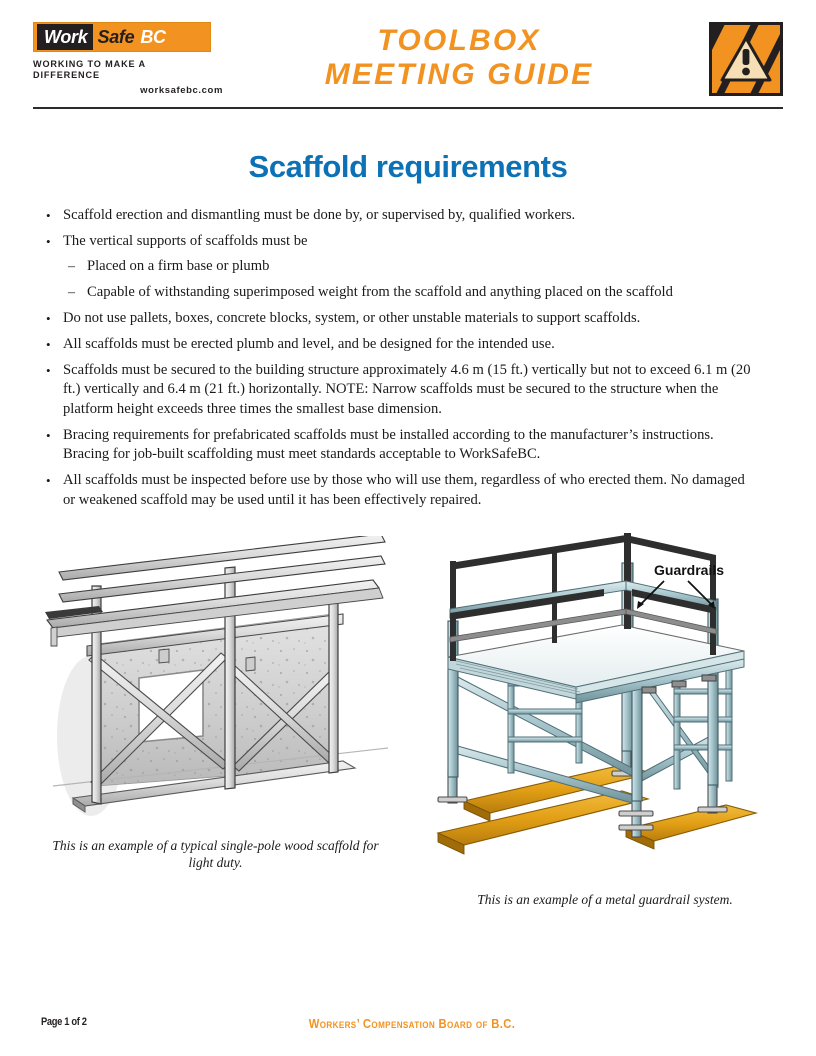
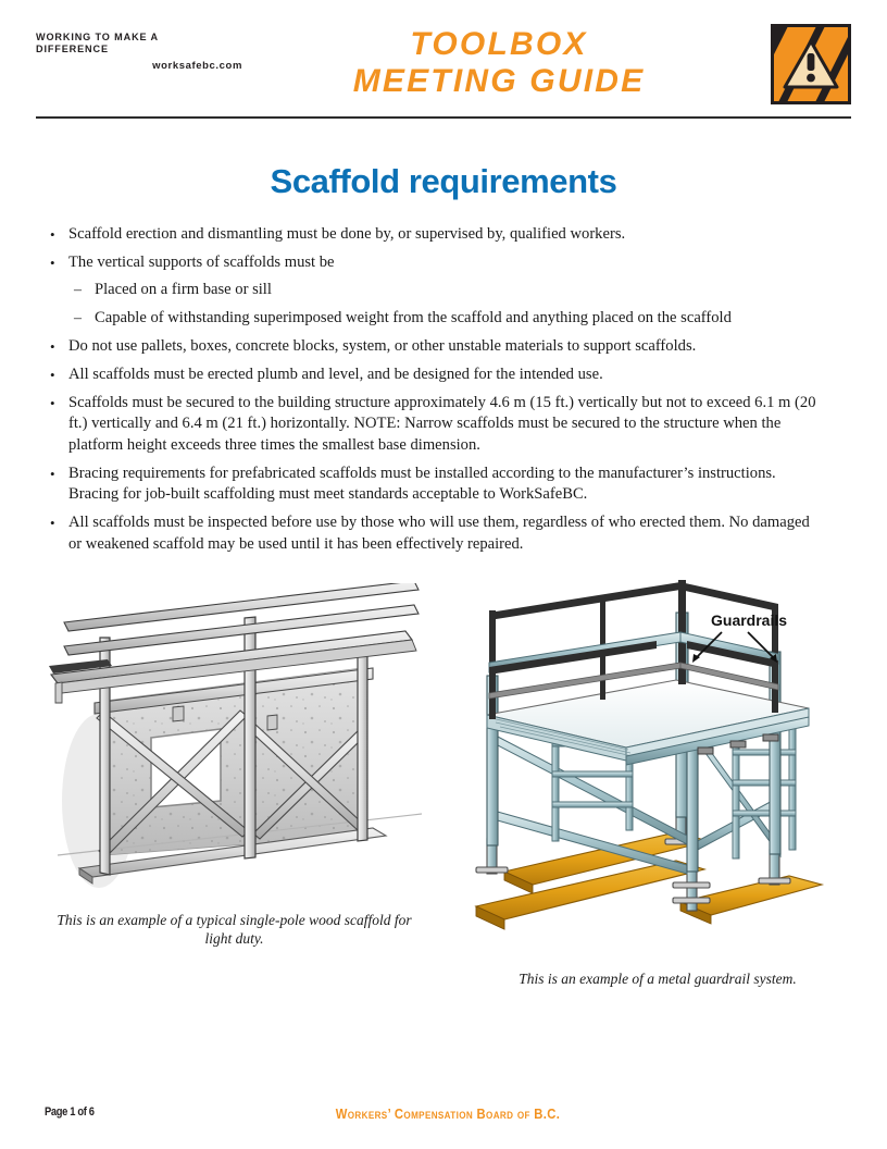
- Work
- Safe
- BC
  WORKING TO MAKE A DIFFERENCE
  worksafebc.com
  TOOLBOX
  MEETING GUIDE
  Scaffold requirements
  •
  Scaffold erection and dismantling must be done by, or supervised by, qualified workers.
  •
  The vertical supports of scaffolds must be
  –
- Placed on a firm base or plumb
+ Placed on a firm base or sill
  –
  Capable of withstanding superimposed weight from the scaffold and anything placed on the scaffold
  •
  Do not use pallets, boxes, concrete blocks, system, or other unstable materials to support scaffolds.
  •
  All scaffolds must be erected plumb and level, and be designed for the intended use.
  •
  Scaffolds must be secured to the building structure approximately 4.6 m (15 ft.) vertically but not to exceed 6.1 m (20 ft.) vertically and 6.4 m (21 ft.) horizontally. NOTE: Narrow scaffolds must be secured to the structure when the platform height exceeds three times the smallest base dimension.
  •
  Bracing requirements for prefabricated scaffolds must be installed according to the manufacturer’s instructions. Bracing for job-built scaffolding must meet standards acceptable to WorkSafeBC.
  •
  All scaffolds must be inspected before use by those who will use them, regardless of who erected them. No damaged or weakened scaffold may be used until it has been effectively repaired.
  This is an example of a typical single-pole wood scaffold for light duty.
  Guardrails
  This is an example of a metal guardrail system.
- Page 1 of 2
+ Page 1 of 6
  Workers’ Compensation Board of B.C.
